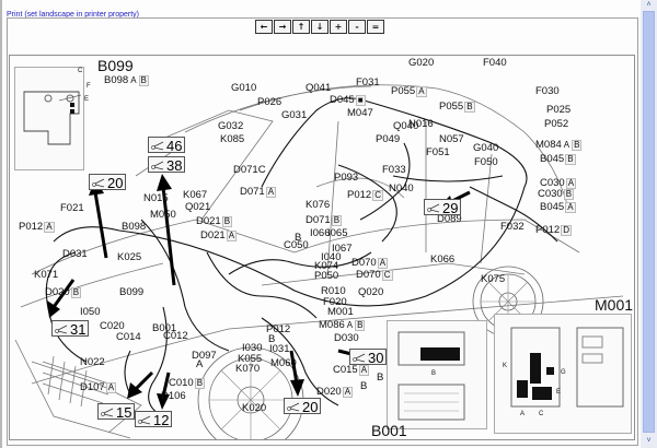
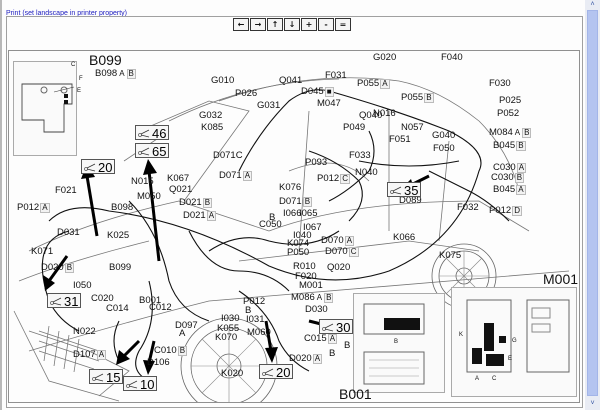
  ←
  →
  ↑
  ↓
  +
  -
  =
  B099
  B098 A B
  B001
  M001
  G020
  F040
  G010
  Q041
  F031
  P026
  D045 ■
  P055 A
  F030
  G031
  M047
  P055 B
  P025
  G032
  K085
  Q040
  N016
  P052
  P049
  N057
  G040
  M084 A B
  F051
  F050
  B045 B
  D071C
  F033
  C030 A
  P093
  C030 B
  D071 A
  P012 C
  N040
  B045 A
  K067
  N015
  Q021
  K076
  F021
  M050
  D021 B
  D071 B
  D089
  F032
  P012 D
  P012 A
  B098
  I066
  I065
  D021 A
  B
  C050
  I067
  D031
  K025
  I040
  K066
  K074
  D070 A
  K071
  P050
  D070 C
  K075
  D020 B
  B099
  R010
  Q020
  I050
  F020
  M001
  C020
  B001
  P012
  M086 A B
  C014
  C012
  B
  D030
  N022
  D097
  I030
  I031
  K055
  M060
  A
  C015 A
  B
  C010 B
  K070
  B
  D107 A
  D106
  D020 A
  K020
  46
- 38
+ 65
  20
- 29
+ 35
  31
  30
  15
- 12
+ 10
  20
